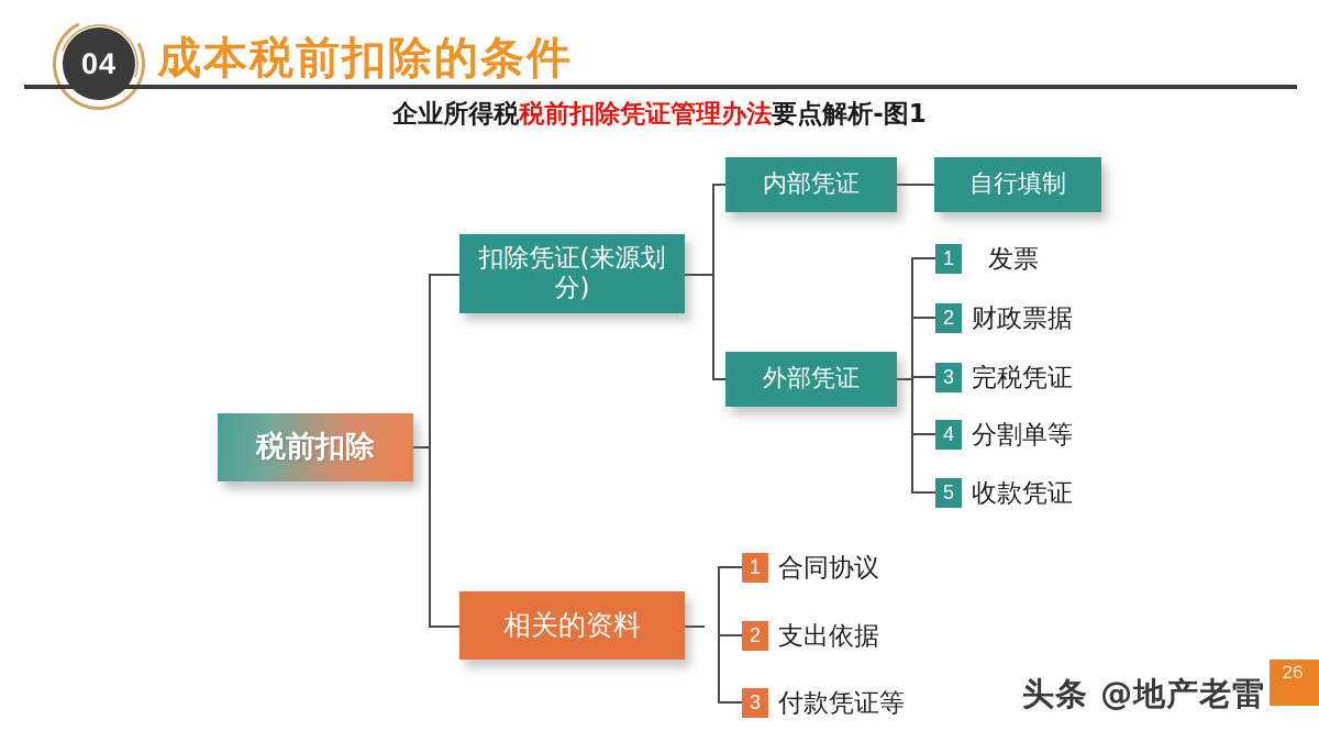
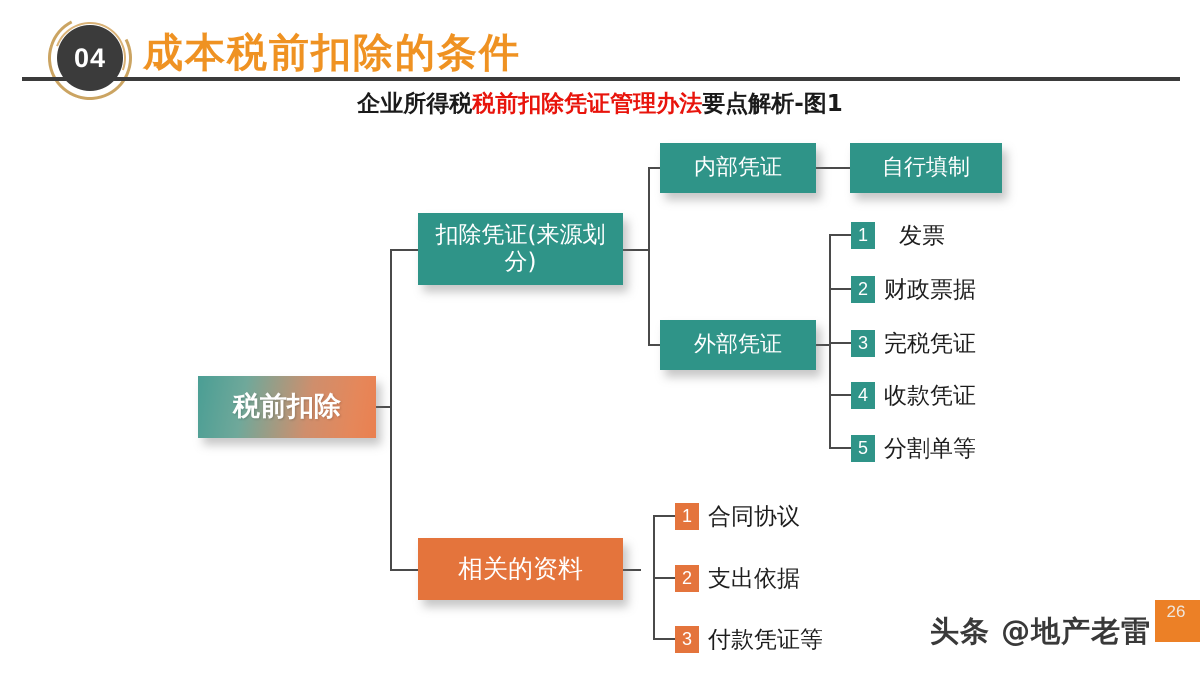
  04
  成本税前扣除的条件
  企业所得税税前扣除凭证管理办法要点解析-图1
  内部凭证
  自行填制
  扣除凭证(来源划分)
  外部凭证
  税前扣除
  相关的资料
  1
  发票
  2
  财政票据
  3
  完税凭证
  4
- 分割单等
+ 收款凭证
  5
- 收款凭证
+ 分割单等
  1
  合同协议
  2
  支出依据
  3
  付款凭证等
  26
  头条 @地产老雷
